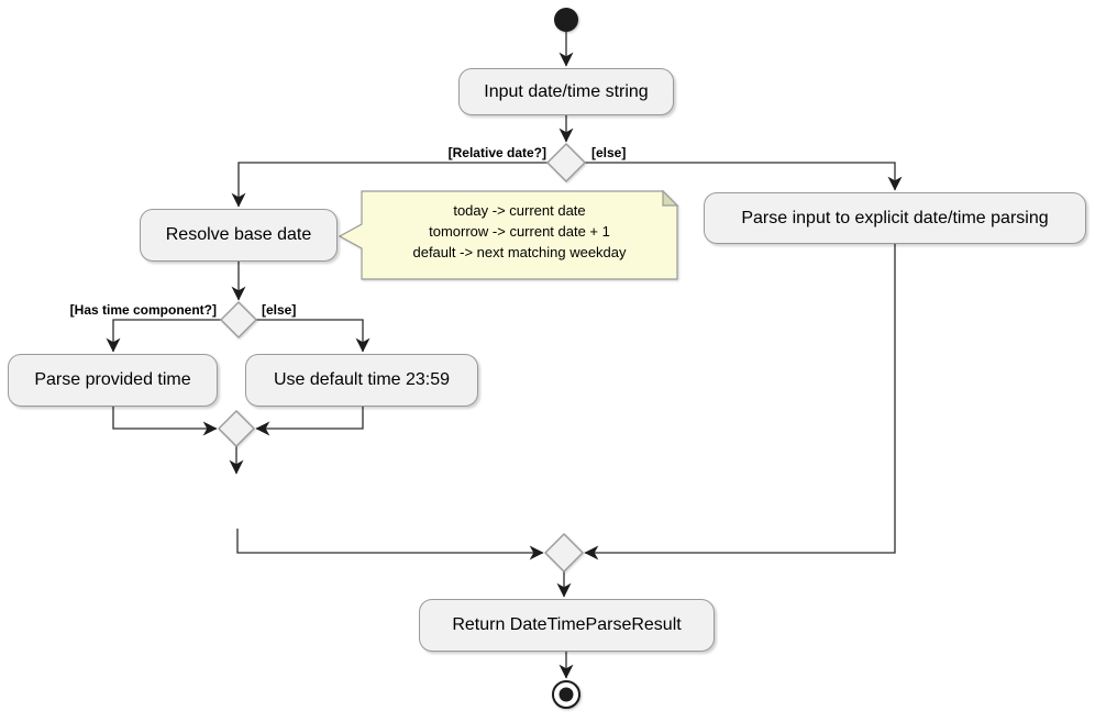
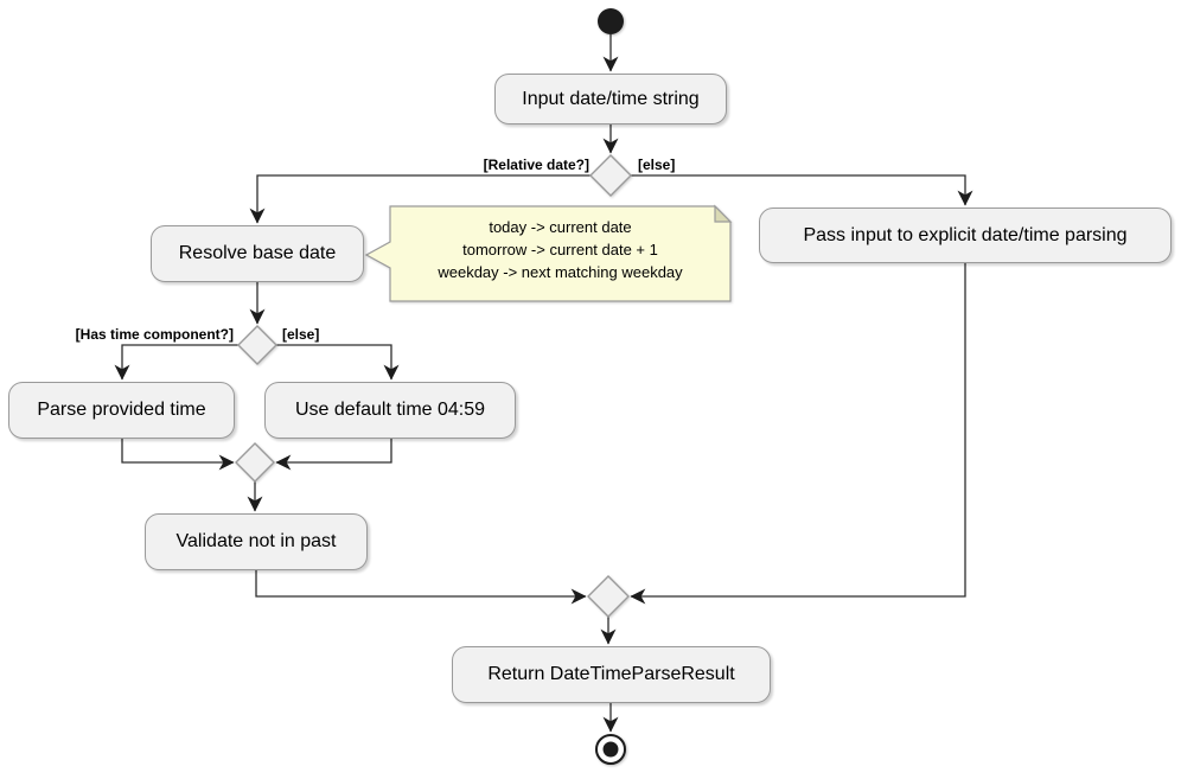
  Input date/time string
  Resolve base date
- Parse input to explicit date/time parsing
+ Pass input to explicit date/time parsing
  Parse provided time
- Use default time 23:59
+ Use default time 04:59
+ Validate not in past
  Return DateTimeParseResult
  [Relative date?]
  [else]
  [Has time component?]
  [else]
  today -> current date
  tomorrow -> current date + 1
- default -> next matching weekday
+ weekday -> next matching weekday
